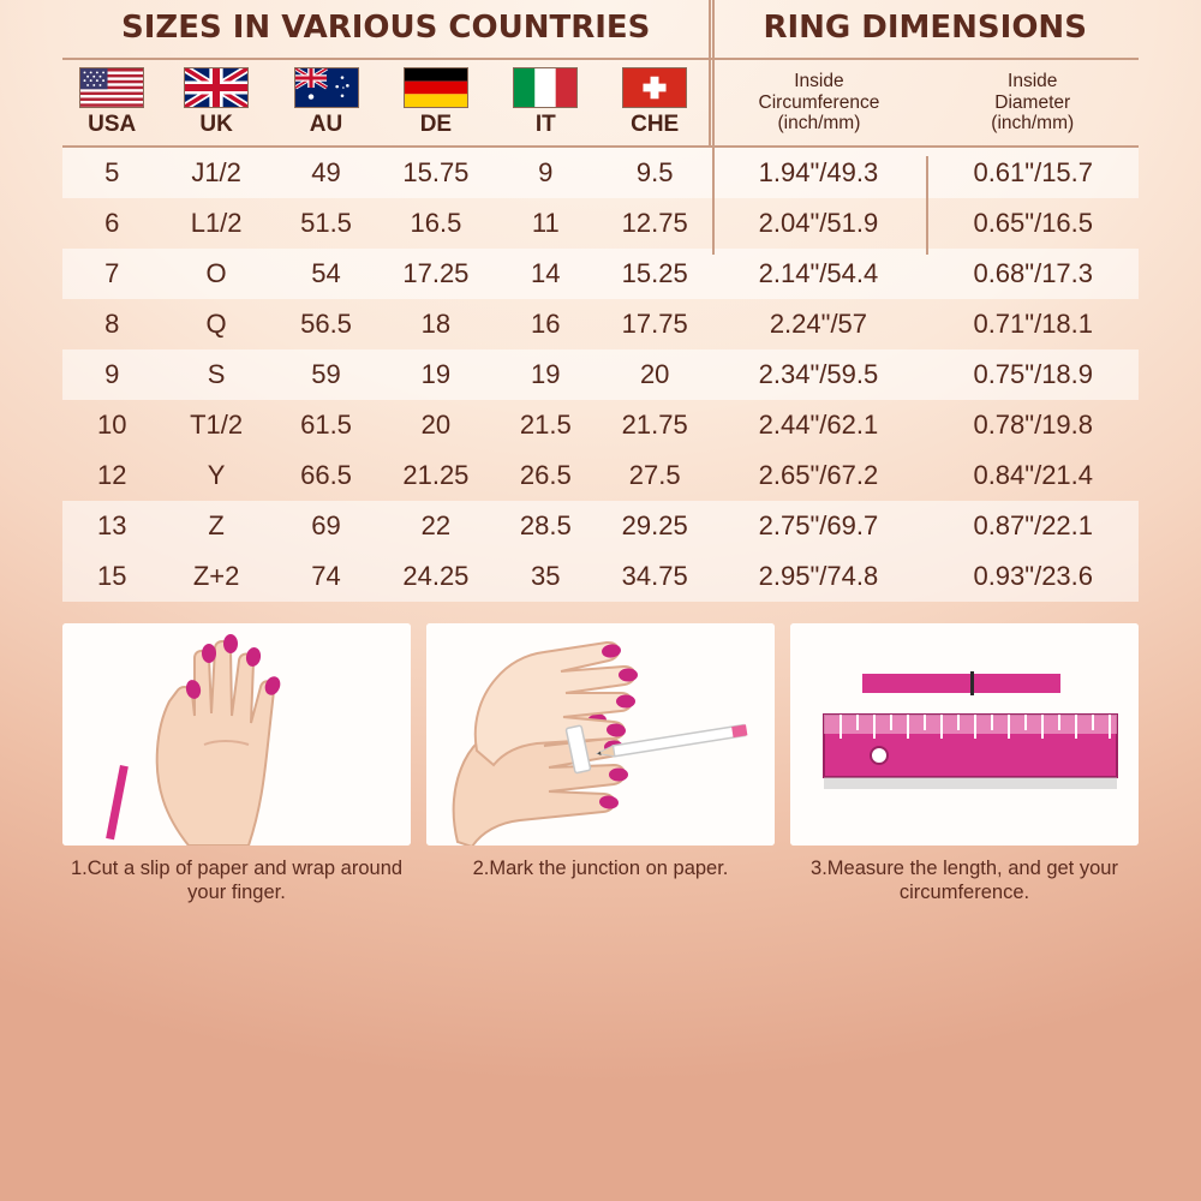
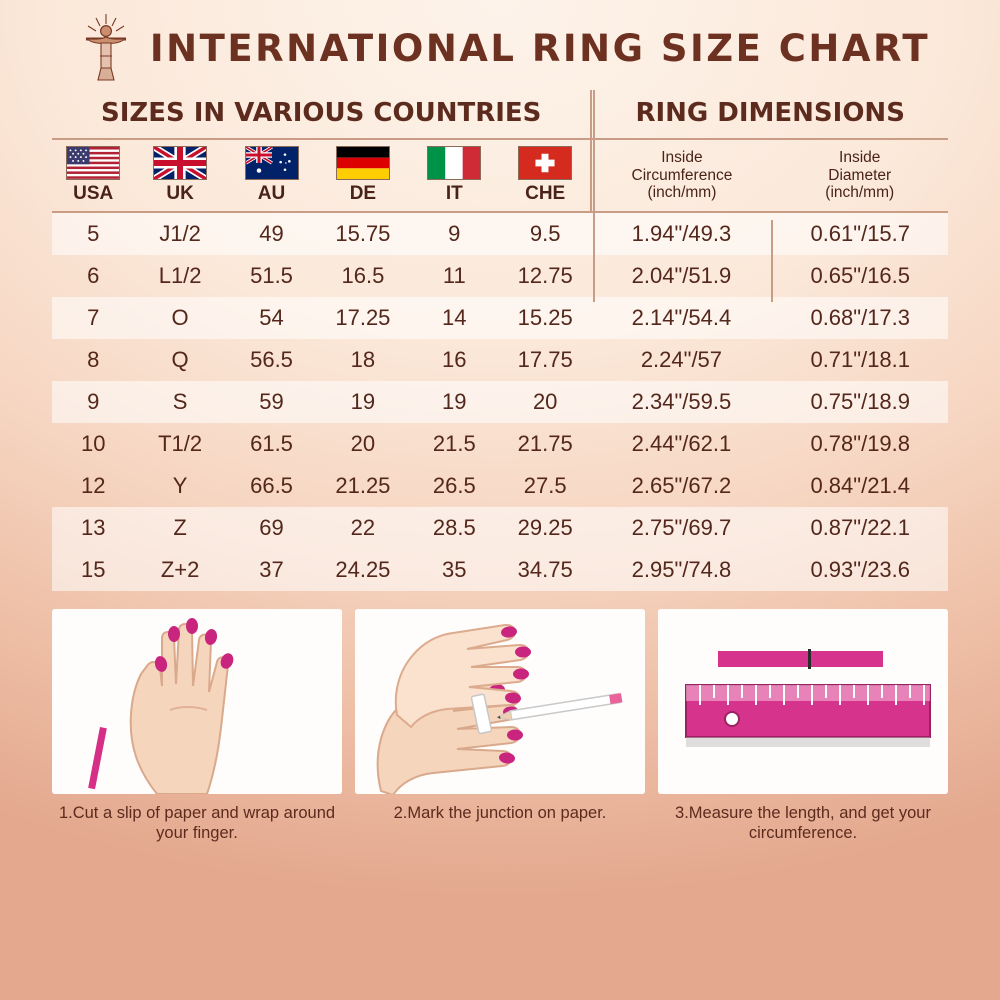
+ INTERNATIONAL RING SIZE CHART
  SIZES IN VARIOUS COUNTRIES	RING DIMENSIONS
  USA	UK	AU	DE	IT	CHE	Inside Circumference (inch/mm)	Inside Diameter (inch/mm)
  5	J1/2	49	15.75	9	9.5	1.94"/49.3	0.61"/15.7
  6	L1/2	51.5	16.5	11	12.75	2.04"/51.9	0.65"/16.5
  7	O	54	17.25	14	15.25	2.14"/54.4	0.68"/17.3
  8	Q	56.5	18	16	17.75	2.24"/57	0.71"/18.1
  9	S	59	19	19	20	2.34"/59.5	0.75"/18.9
  10	T1/2	61.5	20	21.5	21.75	2.44"/62.1	0.78"/19.8
  12	Y	66.5	21.25	26.5	27.5	2.65"/67.2	0.84"/21.4
  13	Z	69	22	28.5	29.25	2.75"/69.7	0.87"/22.1
- 15	Z+2	74	24.25	35	34.75	2.95"/74.8	0.93"/23.6
+ 15	Z+2	37	24.25	35	34.75	2.95"/74.8	0.93"/23.6
  1.Cut a slip of paper and wrap around your finger.
  2.Mark the junction on paper.
  3.Measure the length, and get your circumference.
